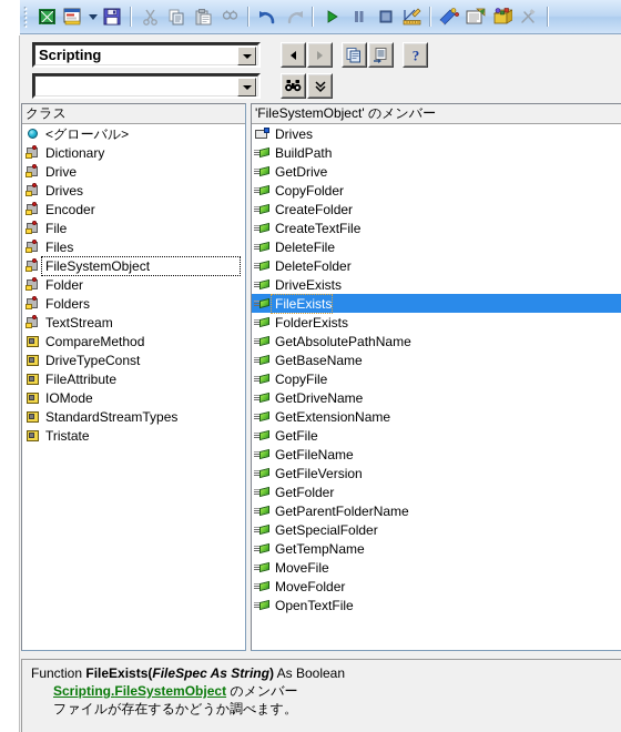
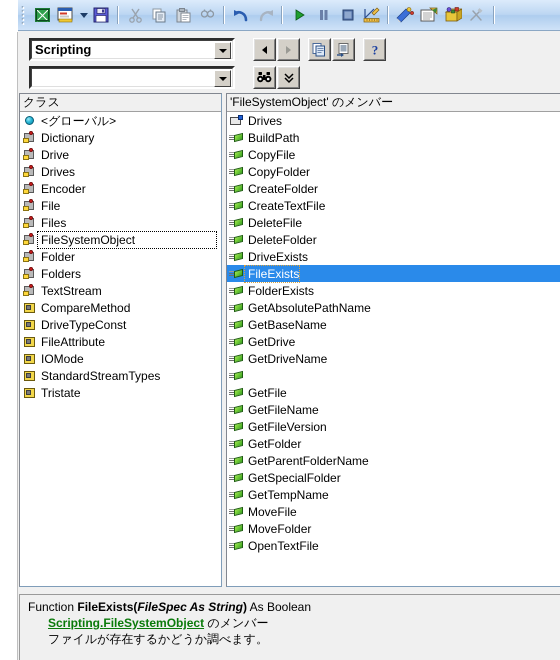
  Scripting
  ?
  クラス
  <グローバル>
  Dictionary
  Drive
  Drives
  Encoder
  File
  Files
  FileSystemObject
  Folder
  Folders
  TextStream
  CompareMethod
  DriveTypeConst
  FileAttribute
  IOMode
  StandardStreamTypes
  Tristate
  'FileSystemObject' のメンバー
  Drives
  BuildPath
- GetDrive
+ CopyFile
  CopyFolder
  CreateFolder
  CreateTextFile
  DeleteFile
  DeleteFolder
  DriveExists
  FileExists
  FolderExists
  GetAbsolutePathName
  GetBaseName
- CopyFile
+ GetDrive
  GetDriveName
- GetExtensionName
  GetFile
  GetFileName
  GetFileVersion
  GetFolder
  GetParentFolderName
  GetSpecialFolder
  GetTempName
  MoveFile
  MoveFolder
  OpenTextFile
  Function FileExists(FileSpec As String) As Boolean
  Scripting.FileSystemObject のメンバー
  ファイルが存在するかどうか調べます。
